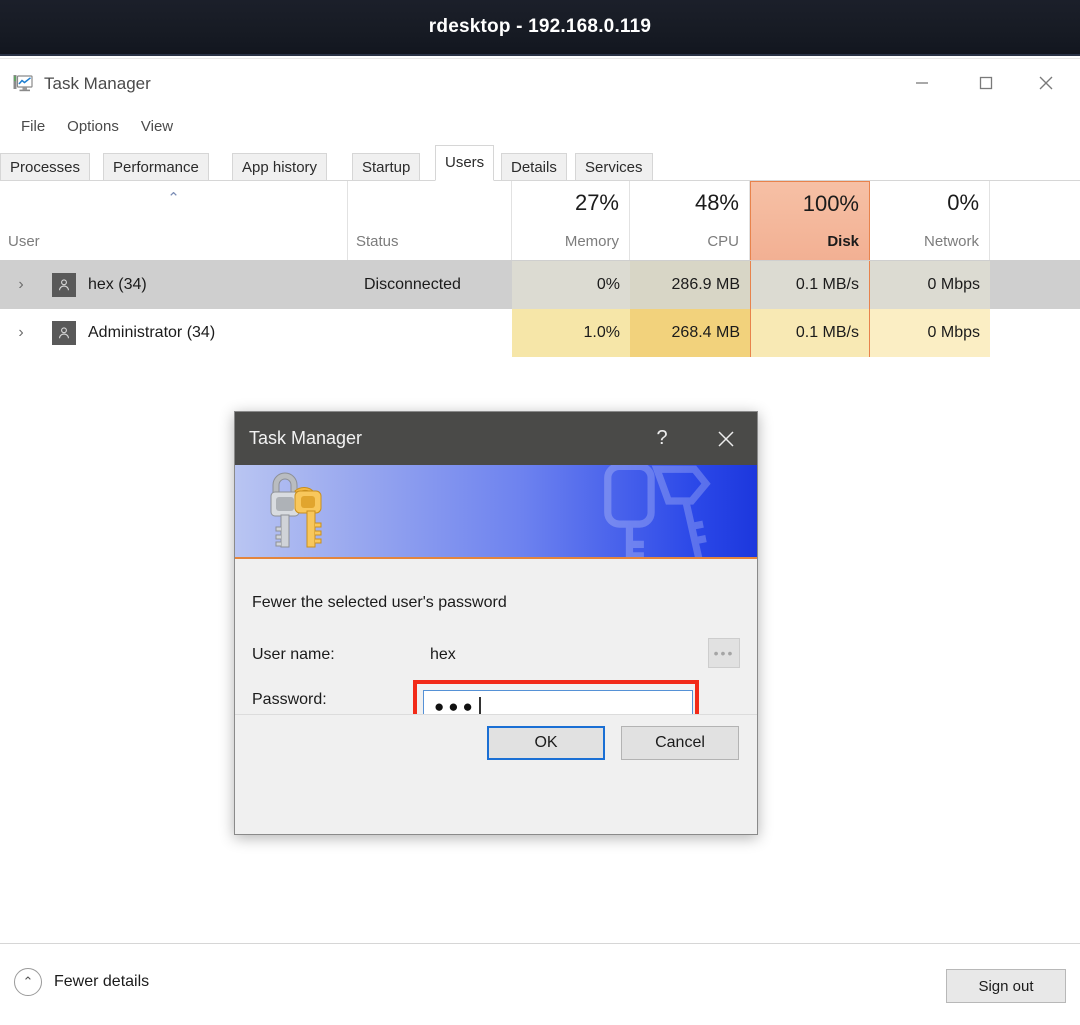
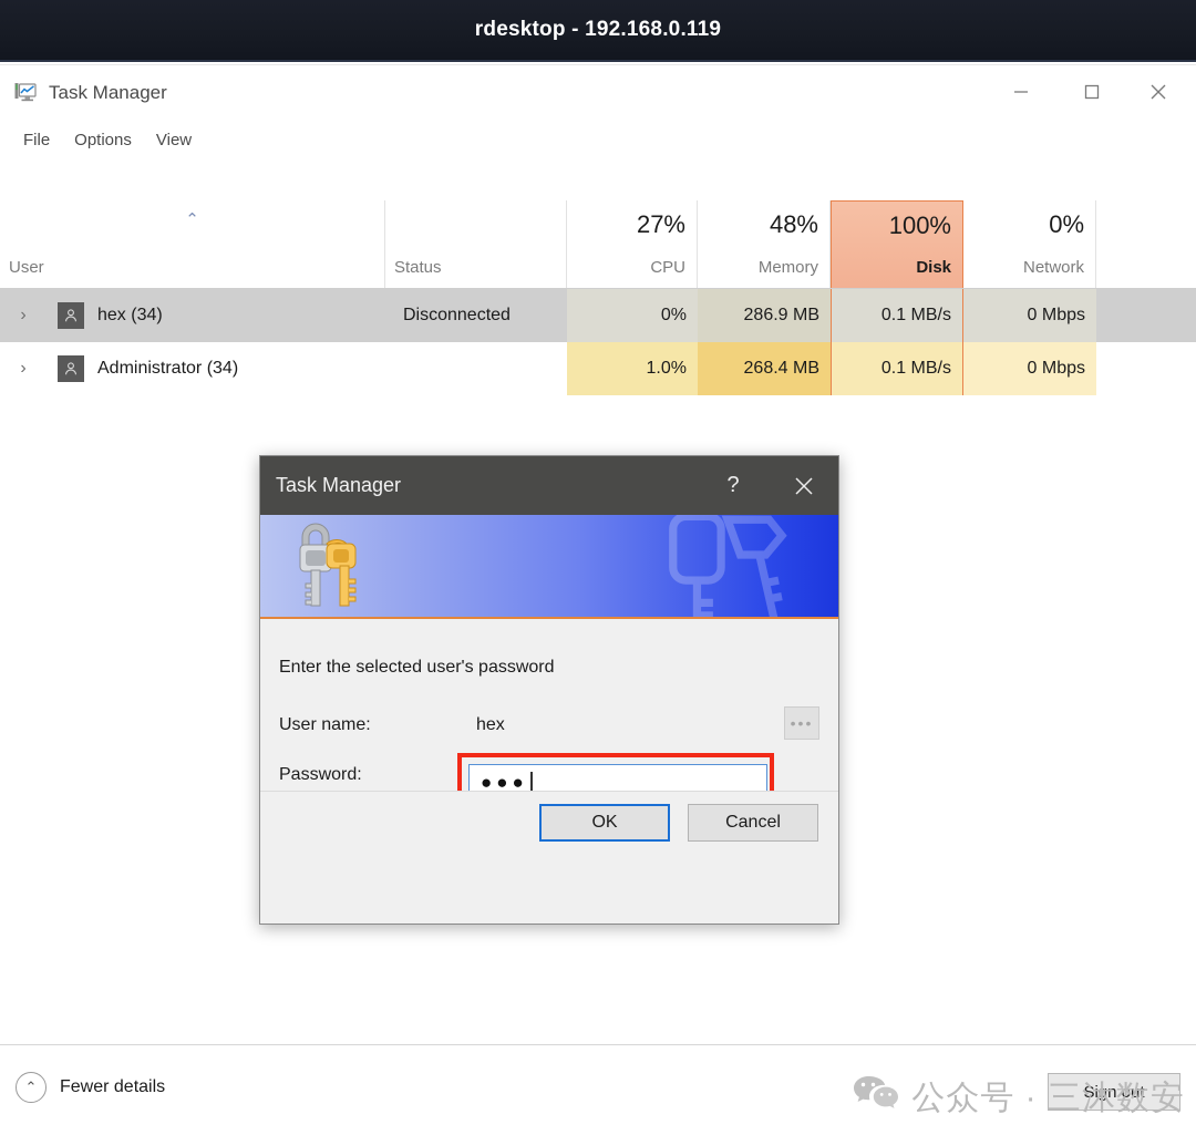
  rdesktop - 192.168.0.119
  Task Manager
  File
  Options
  View
- Processes
- Performance
- App history
- Startup
- Users
- Details
- Services
  ⌃
  User
  Status
  27%
- Memory
+ CPU
  48%
- CPU
+ Memory
  100%
  Disk
  0%
  Network
  ›
  hex (34)
  Disconnected
  0%
  286.9 MB
  0.1 MB/s
  0 Mbps
  ›
  Administrator (34)
  1.0%
  268.4 MB
  0.1 MB/s
  0 Mbps
  ⌃
  Fewer details
  Sign out
  Task Manager
  ?
- Fewer the selected user's password
+ Enter the selected user's password
  User name:
  hex
  •••
  Password:
  ●●●
  OK
  Cancel
+ 公众号 · 三沐数安
